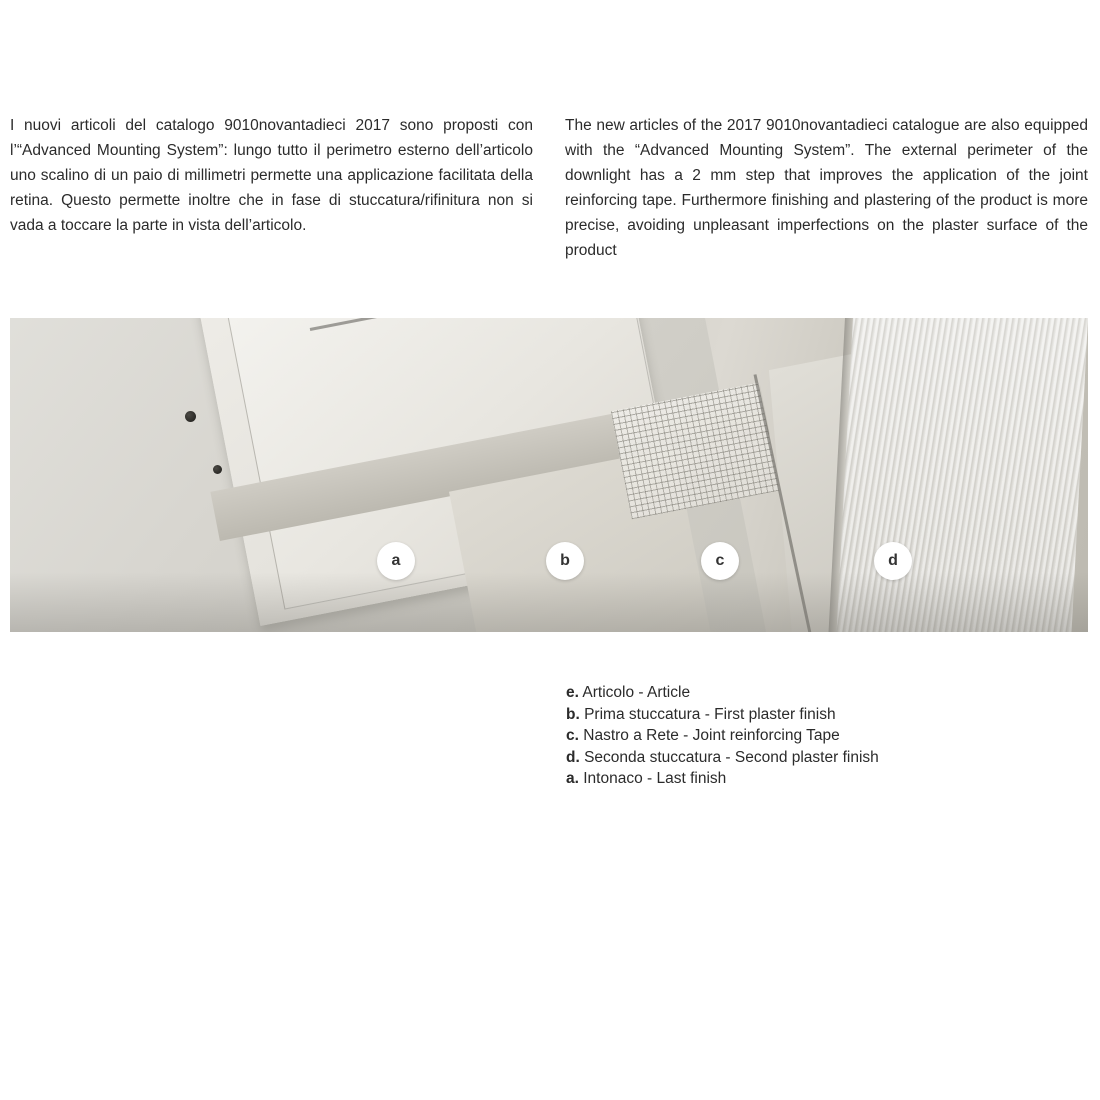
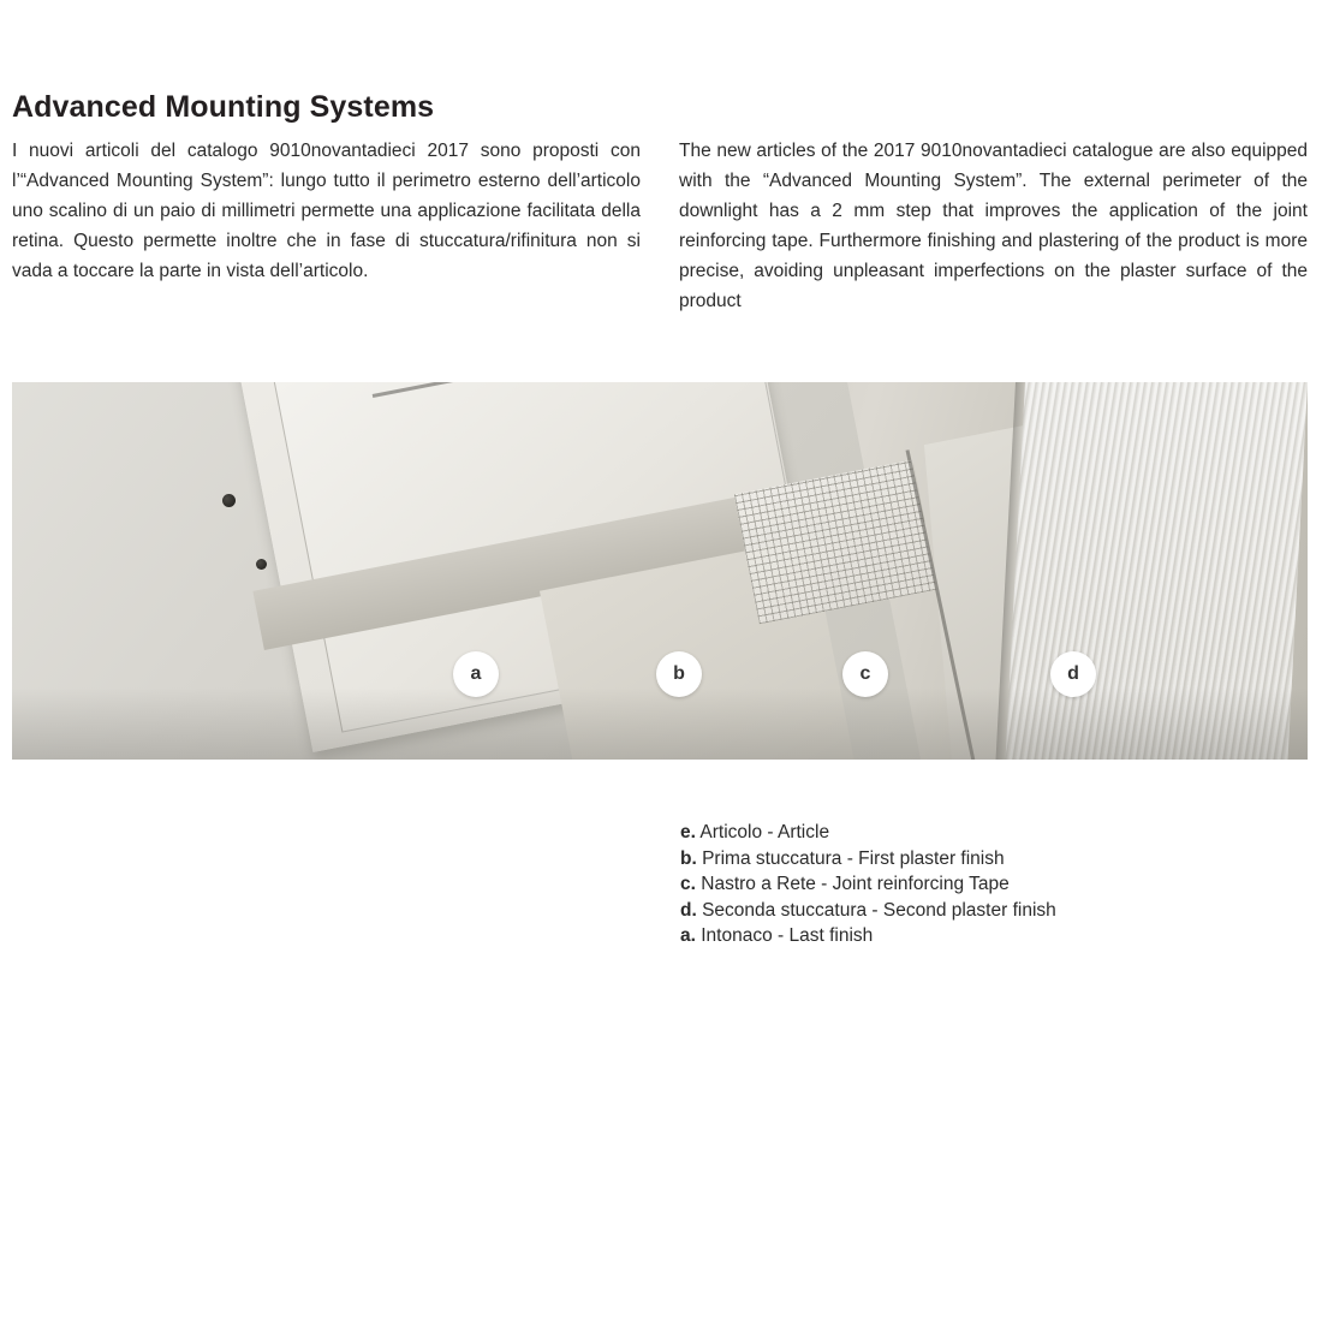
+ Advanced Mounting Systems
  I nuovi articoli del catalogo 9010novantadieci 2017 sono proposti con l’“Advanced Mounting System”: lungo tutto il perimetro esterno dell’articolo uno scalino di un paio di millimetri permette una applicazione facilitata della retina. Questo permette inoltre che in fase di stuccatura/rifinitura non si vada a toccare la parte in vista dell’articolo.
  The new articles of the 2017 9010novantadieci catalogue are also equipped with the “Advanced Mounting System”. The external perimeter of the downlight has a 2 mm step that improves the application of the joint reinforcing tape. Furthermore finishing and plastering of the product is more precise, avoiding unpleasant imperfections on the plaster surface of the product
  a
  b
  c
  d
  e. Articolo - Article
  b. Prima stuccatura - First plaster finish
  c. Nastro a Rete - Joint reinforcing Tape
  d. Seconda stuccatura - Second plaster finish
  a. Intonaco - Last finish
